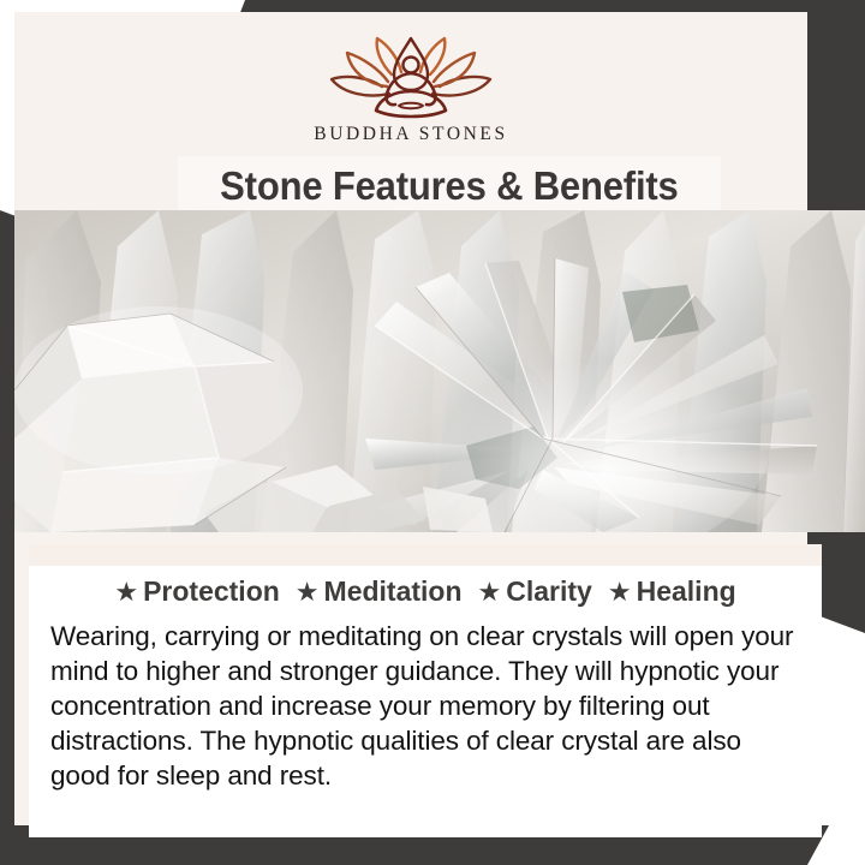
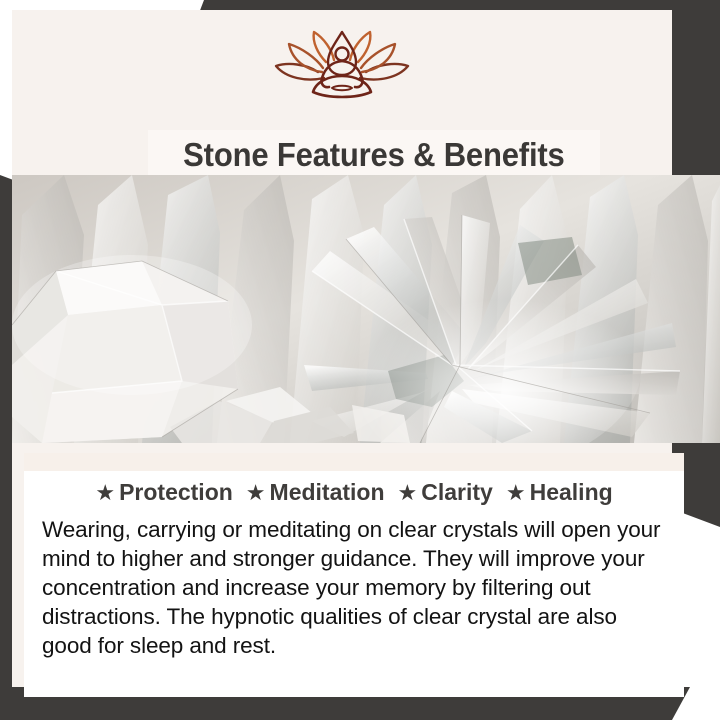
- BUDDHA STONES
  Stone Features & Benefits
  ★
  Protection
  ★
  Meditation
  ★
  Clarity
  ★
  Healing
- Wearing, carrying or meditating on clear crystals will open your mind to higher and stronger guidance. They will hypnotic your concentration and increase your memory by filtering out distractions. The hypnotic qualities of clear crystal are also good for sleep and rest.
+ Wearing, carrying or meditating on clear crystals will open your mind to higher and stronger guidance. They will improve your concentration and increase your memory by filtering out distractions. The hypnotic qualities of clear crystal are also good for sleep and rest.
